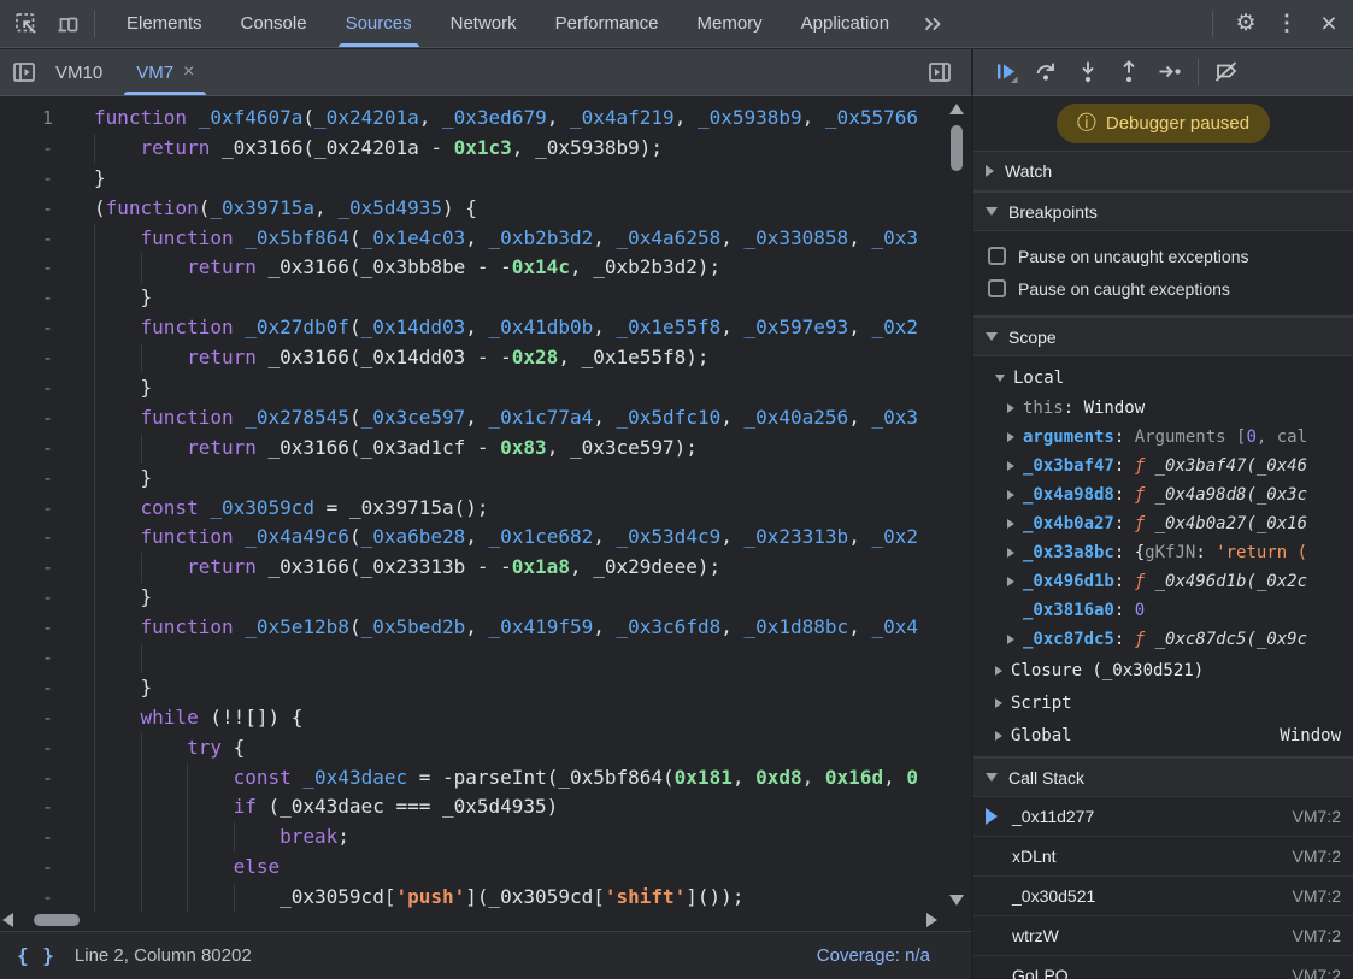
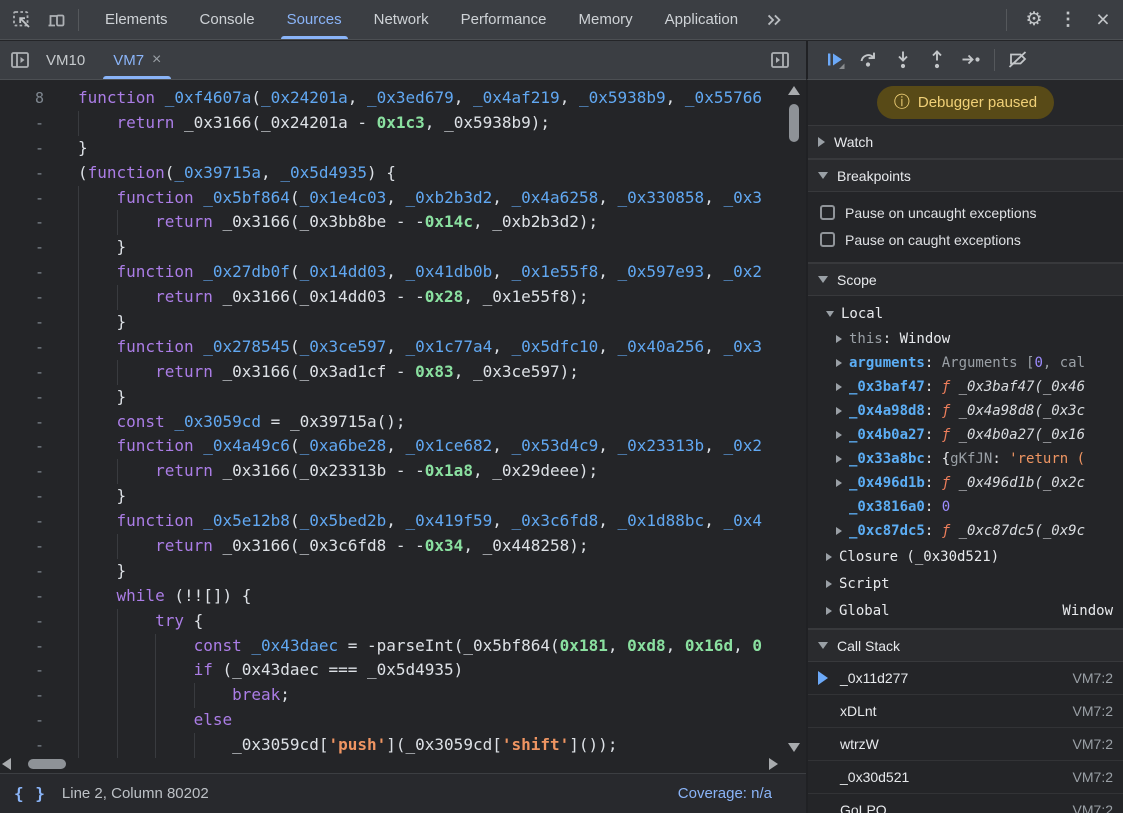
  Elements
  Console
  Sources
  Network
  Performance
  Memory
  Application
  ⚙
  ⋮
  ×
  VM10
  VM7
  ×
- 1
+ 8
  function _0xf4607a(_0x24201a, _0x3ed679, _0x4af219, _0x5938b9, _0x55766
  -
  return _0x3166(_0x24201a - 0x1c3, _0x5938b9);
  -
  }
  -
  (function(_0x39715a, _0x5d4935) {
  -
  function _0x5bf864(_0x1e4c03, _0xb2b3d2, _0x4a6258, _0x330858, _0x3
  -
  return _0x3166(_0x3bb8be - -0x14c, _0xb2b3d2);
  -
  }
  -
  function _0x27db0f(_0x14dd03, _0x41db0b, _0x1e55f8, _0x597e93, _0x2
  -
  return _0x3166(_0x14dd03 - -0x28, _0x1e55f8);
  -
  }
  -
  function _0x278545(_0x3ce597, _0x1c77a4, _0x5dfc10, _0x40a256, _0x3
  -
  return _0x3166(_0x3ad1cf - 0x83, _0x3ce597);
  -
  }
  -
  const _0x3059cd = _0x39715a();
  -
  function _0x4a49c6(_0xa6be28, _0x1ce682, _0x53d4c9, _0x23313b, _0x2
  -
  return _0x3166(_0x23313b - -0x1a8, _0x29deee);
  -
  }
  -
  function _0x5e12b8(_0x5bed2b, _0x419f59, _0x3c6fd8, _0x1d88bc, _0x4
  -
+ return _0x3166(_0x3c6fd8 - -0x34, _0x448258);
  -
  }
  -
  while (!![]) {
  -
  try {
  -
  const _0x43daec = -parseInt(_0x5bf864(0x181, 0xd8, 0x16d, 0
  -
  if (_0x43daec === _0x5d4935)
  -
  break;
  -
  else
  -
  _0x3059cd['push'](_0x3059cd['shift']());
  { }
  Line 2, Column 80202
  Coverage: n/a
  ⓘ
  Debugger paused
  Watch
  Breakpoints
  Pause on uncaught exceptions
  Pause on caught exceptions
  Scope
  Local
  this
  :
  Window
  arguments
  :
  Arguments [
  0
  , cal
  _0x3baf47
  :
  ƒ
  _0x3baf47(_0x46
  _0x4a98d8
  :
  ƒ
  _0x4a98d8(_0x3c
  _0x4b0a27
  :
  ƒ
  _0x4b0a27(_0x16
  _0x33a8bc
  :
  {
  gKfJN
  :
  'return (
  _0x496d1b
  :
  ƒ
  _0x496d1b(_0x2c
  _0x3816a0
  :
  0
  _0xc87dc5
  :
  ƒ
  _0xc87dc5(_0x9c
  Closure (_0x30d521)
  Script
  Global
  Window
  Call Stack
  _0x11d277
  VM7:2
  xDLnt
  VM7:2
- _0x30d521
+ wtrzW
  VM7:2
- wtrzW
+ _0x30d521
  VM7:2
  GoLPQ
  VM7:2
